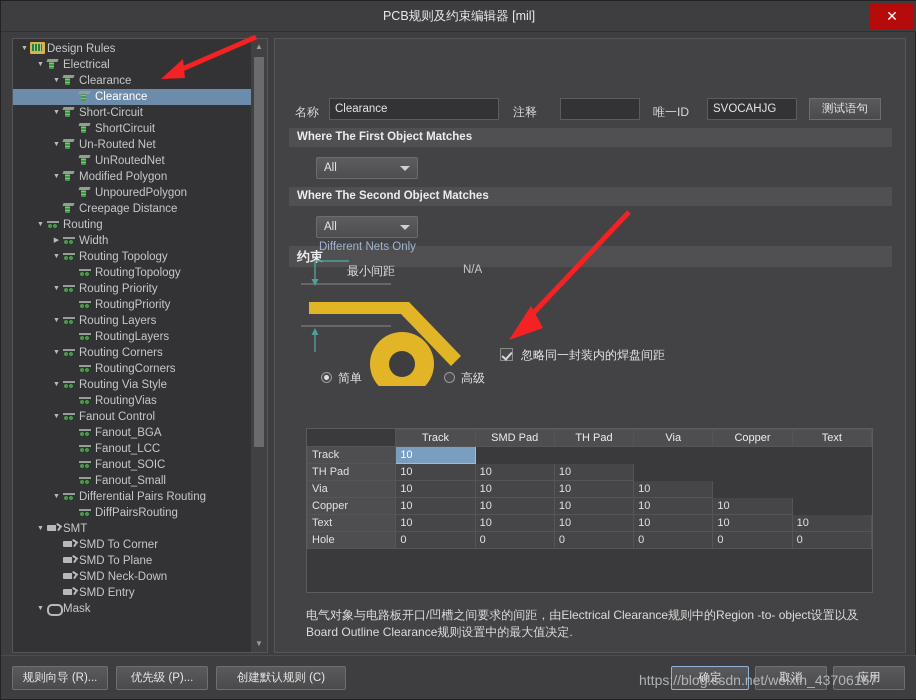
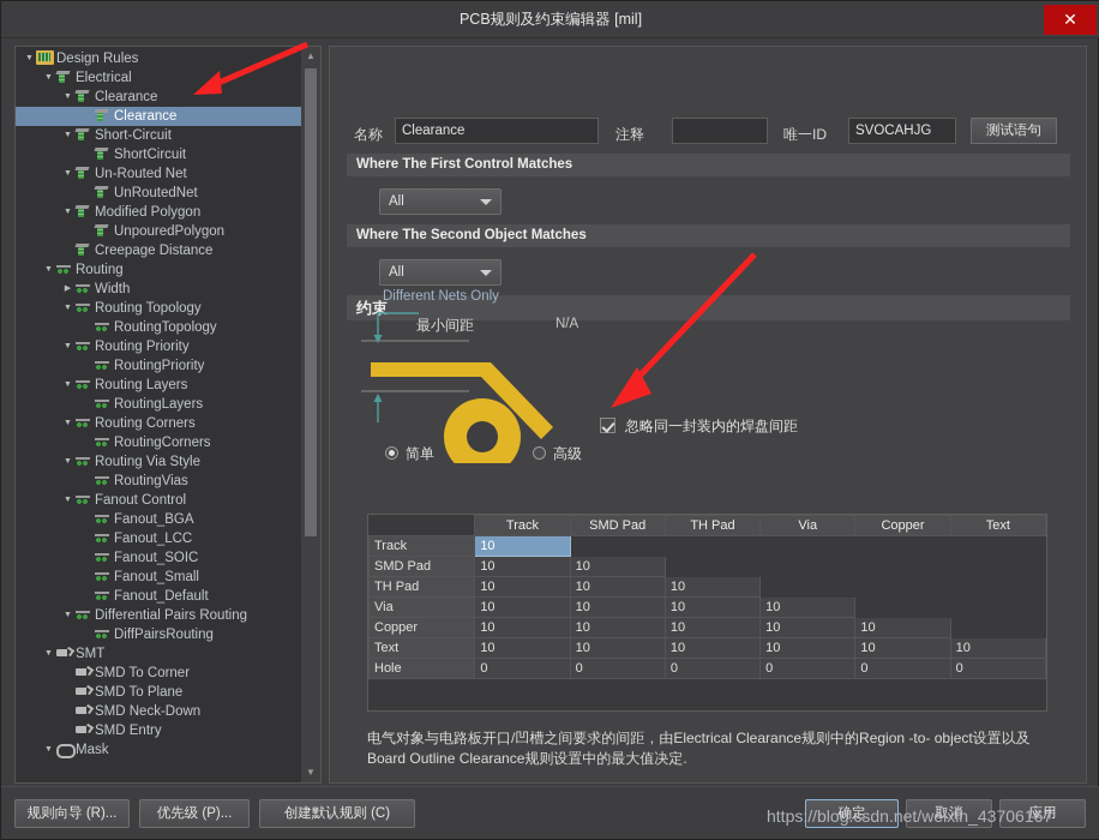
  PCB规则及约束编辑器 [mil]
  ✕
  Design Rules
  Electrical
  Clearance
  Clearance
  Short-Circuit
  ShortCircuit
  Un-Routed Net
  UnRoutedNet
  Modified Polygon
  UnpouredPolygon
  Creepage Distance
  Routing
  Width
  Routing Topology
  RoutingTopology
  Routing Priority
  RoutingPriority
  Routing Layers
  RoutingLayers
  Routing Corners
  RoutingCorners
  Routing Via Style
  RoutingVias
  Fanout Control
  Fanout_BGA
  Fanout_LCC
  Fanout_SOIC
  Fanout_Small
+ Fanout_Default
  Differential Pairs Routing
  DiffPairsRouting
  SMT
  SMD To Corner
  SMD To Plane
  SMD Neck-Down
  SMD Entry
  Mask
  ▲
  ▼
  名称
  Clearance
  注释
  唯一ID
  SVOCAHJG
  测试语句
- Where The First Object Matches
+ Where The First Control Matches
  All
  Where The Second Object Matches
  All
  约束
  Different Nets Only
  最小间距
  N/A
  忽略同一封装内的焊盘间距
  简单
  高级
  	Track	SMD Pad	TH Pad	Via	Copper	Text
  Track	10
+ SMD Pad	10	10
  TH Pad	10	10	10
  Via	10	10	10	10
  Copper	10	10	10	10	10
  Text	10	10	10	10	10	10
  Hole	0	0	0	0	0	0
  电气对象与电路板开口/凹槽之间要求的间距，由Electrical Clearance规则中的Region -to- object设置以及Board Outline Clearance规则设置中的最大值决定.
  规则向导 (R)...
  优先级 (P)...
  创建默认规则 (C)
  确定
  取消
  应用
  https://blog.csdn.net/weixin_43706167
